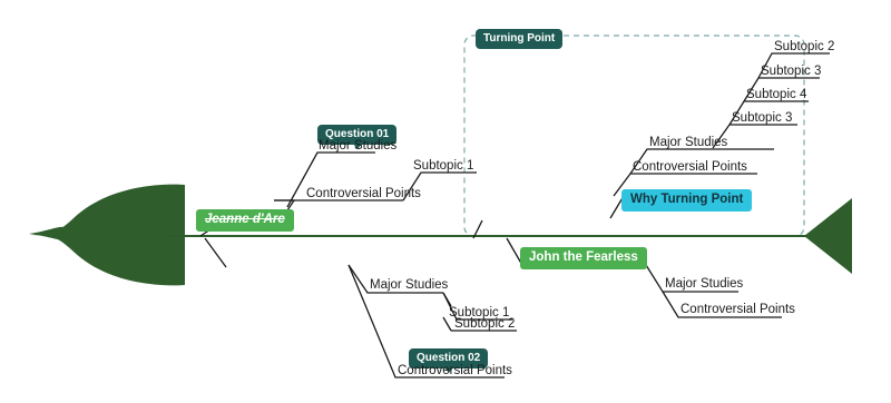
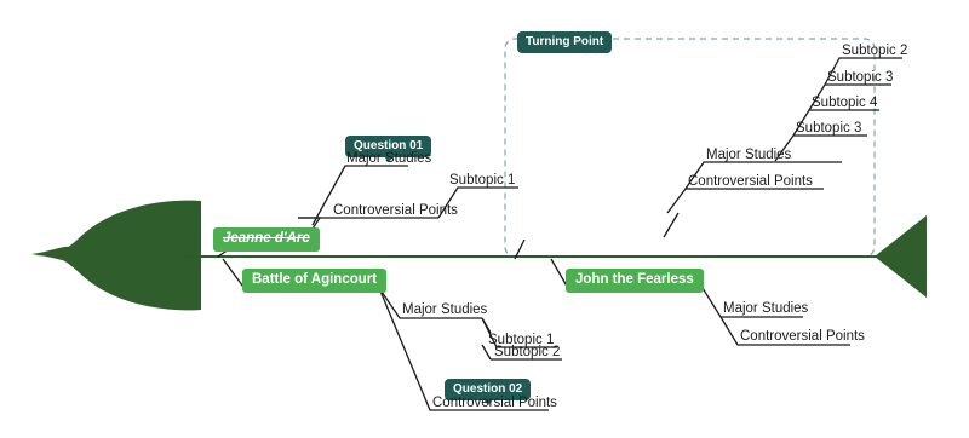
  Turning Point
  Jeanne d'Arc
  Question 01
  Major Studies
  Controversial Points
  Subtopic 1
+ Battle of Agincourt
  Major Studies
  Subtopic 1
  Subtopic 2
  Question 02
  Controversial Points
- Why Turning Point
  Controversial Points
  Major Studies
  Subtopic 3
  Subtopic 4
  Subtopic 3
  Subtopic 2
  John the Fearless
  Major Studies
  Controversial Points
